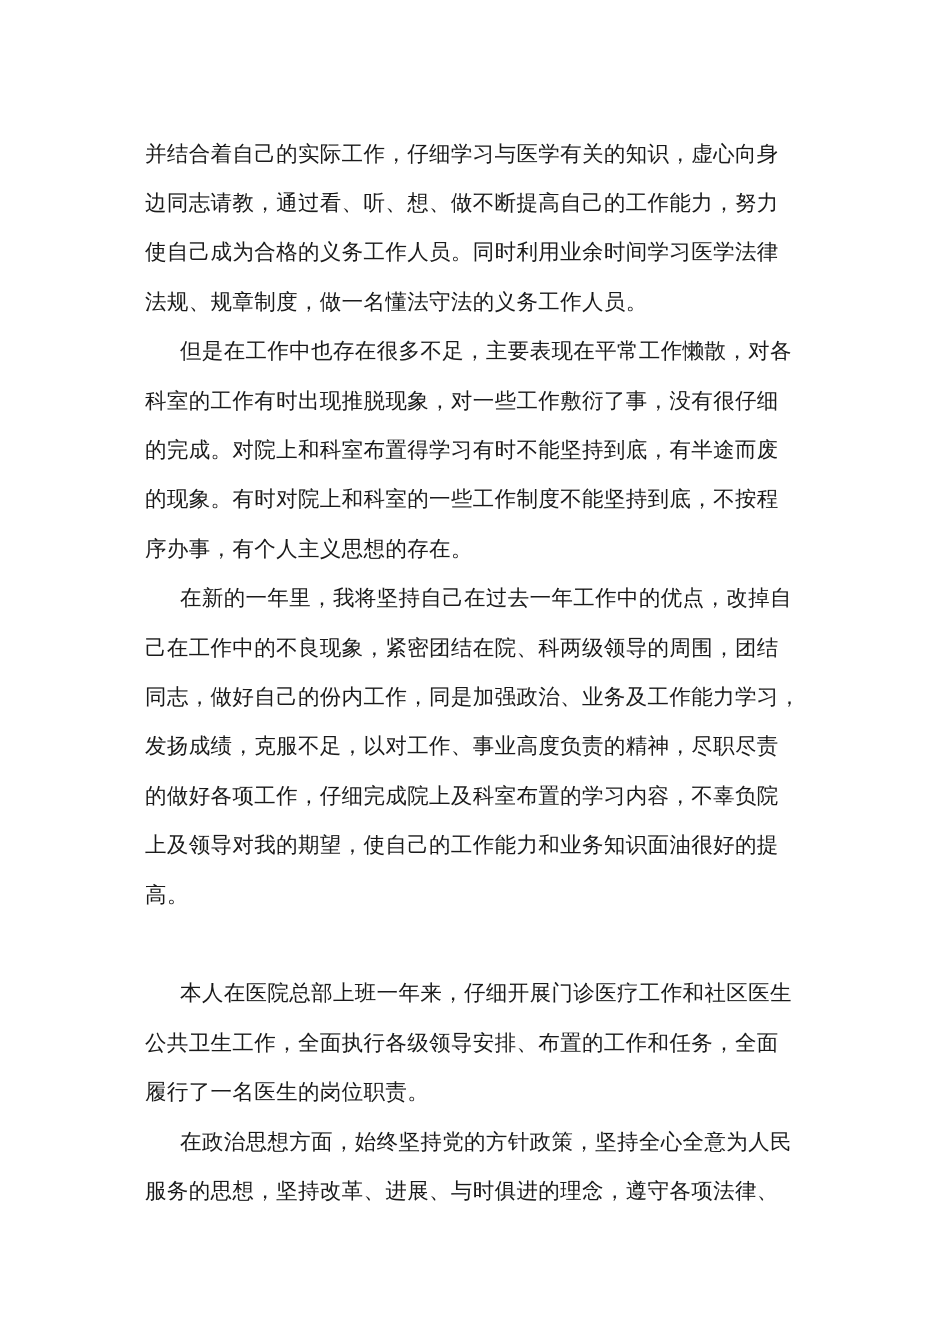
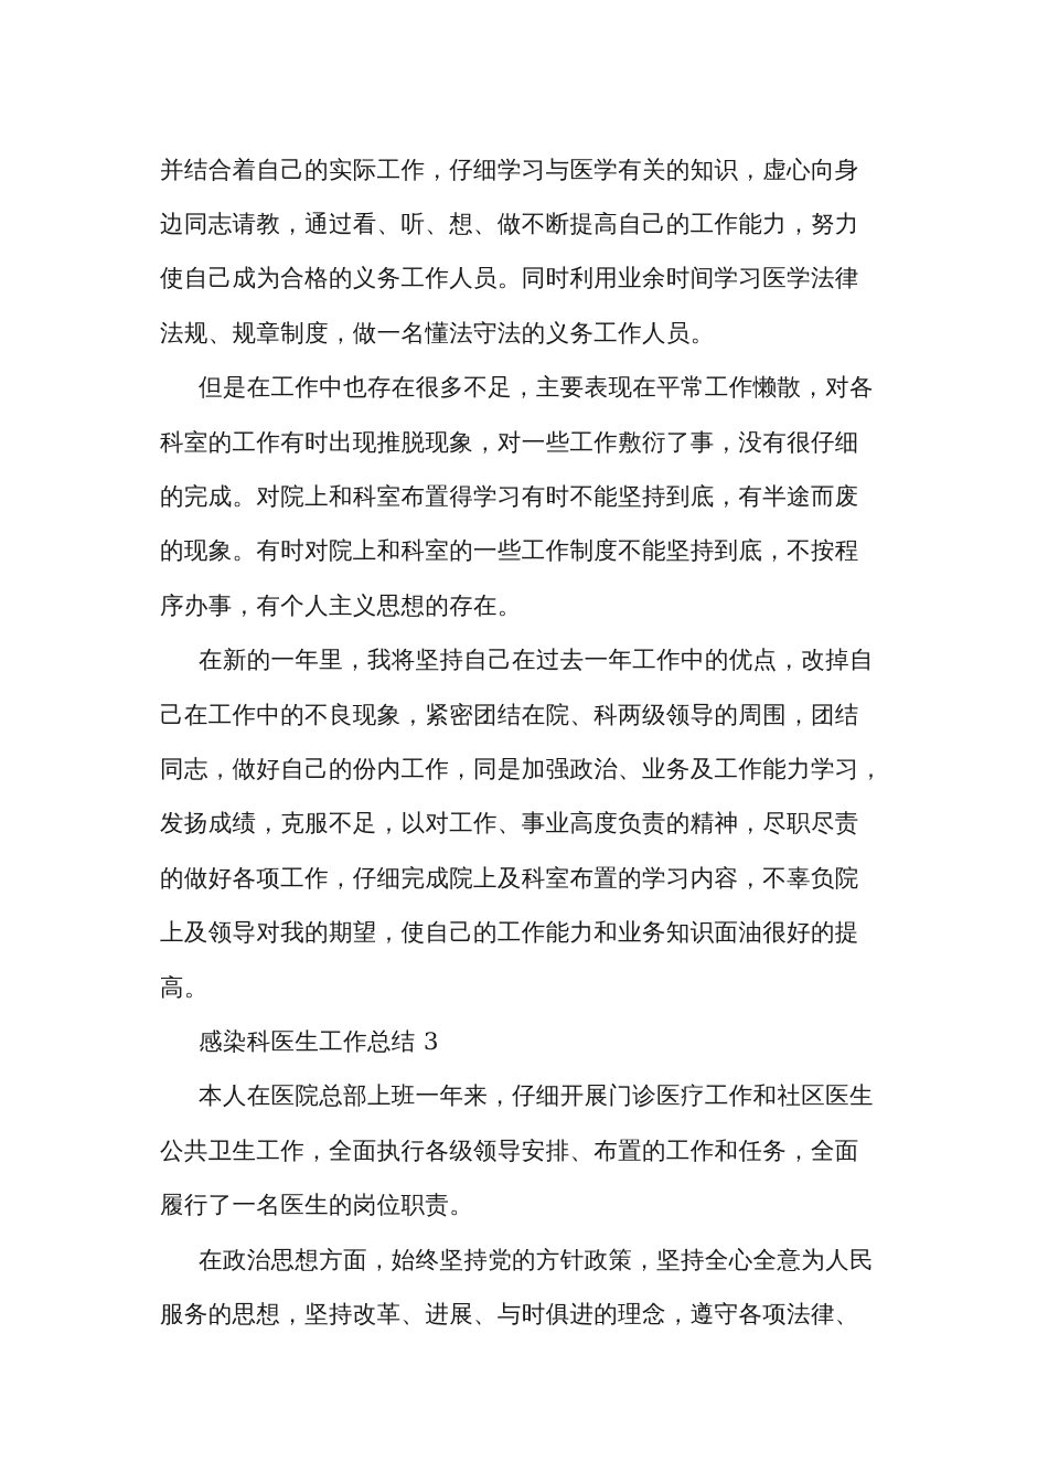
  并结合着自己的实际工作，仔细学习与医学有关的知识，虚心向身
  边同志请教，通过看、听、想、做不断提高自己的工作能力，努力
  使自己成为合格的义务工作人员。同时利用业余时间学习医学法律
  法规、规章制度，做一名懂法守法的义务工作人员。
  但是在工作中也存在很多不足，主要表现在平常工作懒散，对各
  科室的工作有时出现推脱现象，对一些工作敷衍了事，没有很仔细
  的完成。对院上和科室布置得学习有时不能坚持到底，有半途而废
  的现象。有时对院上和科室的一些工作制度不能坚持到底，不按程
  序办事，有个人主义思想的存在。
  在新的一年里，我将坚持自己在过去一年工作中的优点，改掉自
  己在工作中的不良现象，紧密团结在院、科两级领导的周围，团结
  同志，做好自己的份内工作，同是加强政治、业务及工作能力学习，
  发扬成绩，克服不足，以对工作、事业高度负责的精神，尽职尽责
  的做好各项工作，仔细完成院上及科室布置的学习内容，不辜负院
  上及领导对我的期望，使自己的工作能力和业务知识面油很好的提
  高。
+ 感染科医生工作总结 3
  本人在医院总部上班一年来，仔细开展门诊医疗工作和社区医生
  公共卫生工作，全面执行各级领导安排、布置的工作和任务，全面
  履行了一名医生的岗位职责。
  在政治思想方面，始终坚持党的方针政策，坚持全心全意为人民
  服务的思想，坚持改革、进展、与时俱进的理念，遵守各项法律、
